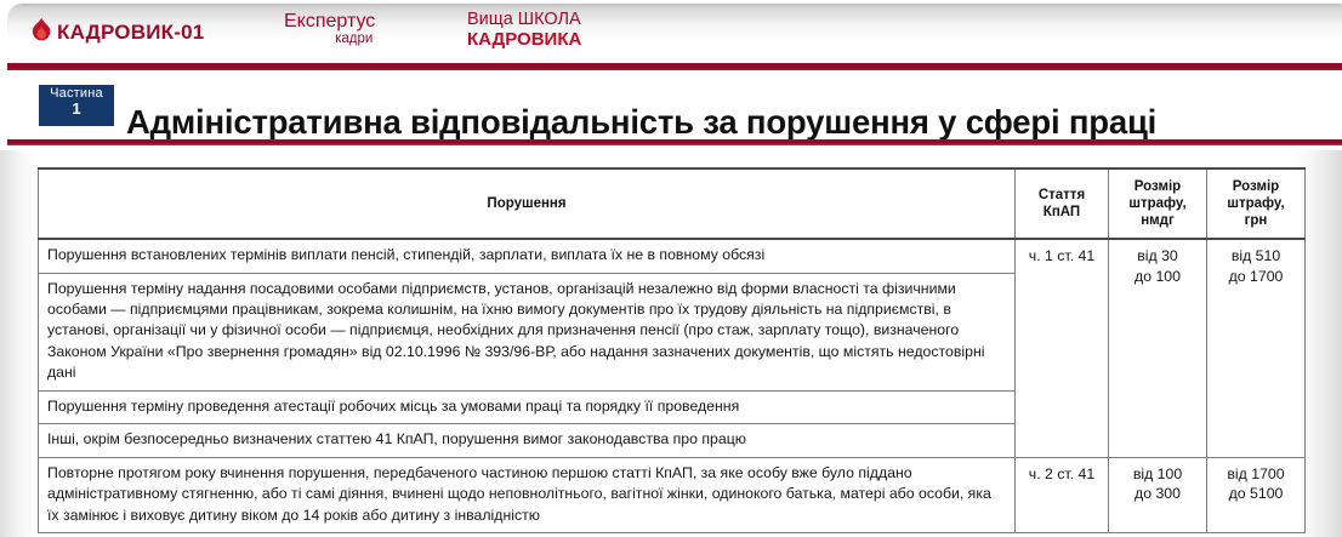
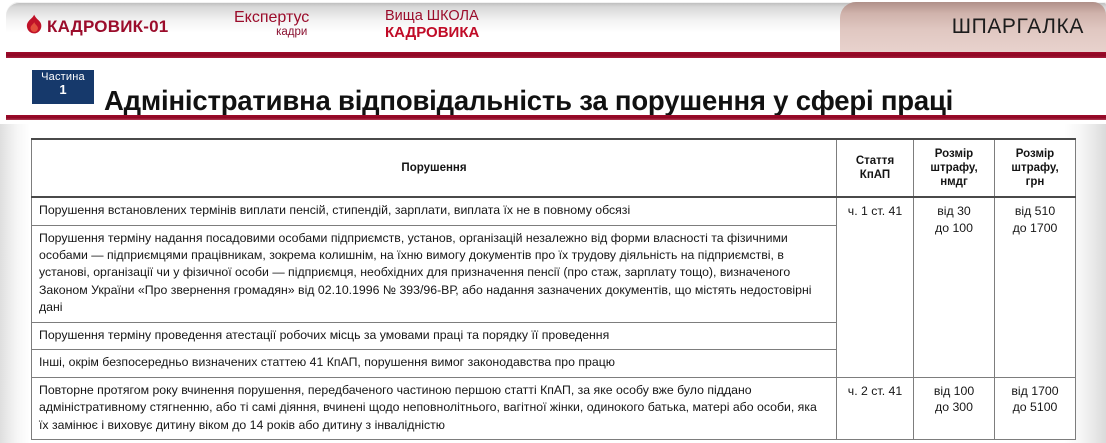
  КАДРОВИК-01
  Експертус
  кадри
  Вища ШКОЛА
  КАДРОВИКА
+ ШПАРГАЛКА
  Частина
  1
  Адміністративна відповідальність за порушення у сфері праці
  Порушення	Стаття КпАП	Розмір штрафу, нмдг	Розмір штрафу, грн
  Порушення встановлених термінів виплати пенсій, стипендій, зарплати, виплата їх не в повному обсязі	ч. 1 ст. 41	від 30до 100	від 510до 1700
  Порушення терміну надання посадовими особами підприємств, установ, організацій незалежно від форми власності та фізичними особами — підприємцями працівникам, зокрема колишнім, на їхню вимогу документів про їх трудову діяльність на підприємстві, в установі, організації чи у фізичної особи — підприємця, необхідних для призначення пенсії (про стаж, зарплату тощо), визначеного Законом України «Про звернення громадян» від 02.10.1996 № 393/96-ВР, або надання зазначених документів, що містять недостовірні дані
  Порушення терміну проведення атестації робочих місць за умовами праці та порядку її проведення
  Інші, окрім безпосередньо визначених статтею 41 КпАП, порушення вимог законодавства про працю
  Повторне протягом року вчинення порушення, передбаченого частиною першою статті КпАП, за яке особу вже було піддано адміністративному стягненню, або ті самі діяння, вчинені щодо неповнолітнього, вагітної жінки, одинокого батька, матері або особи, яка їх замінює і виховує дитину віком до 14 років або дитину з інвалідністю	ч. 2 ст. 41	від 100до 300	від 1700до 5100
